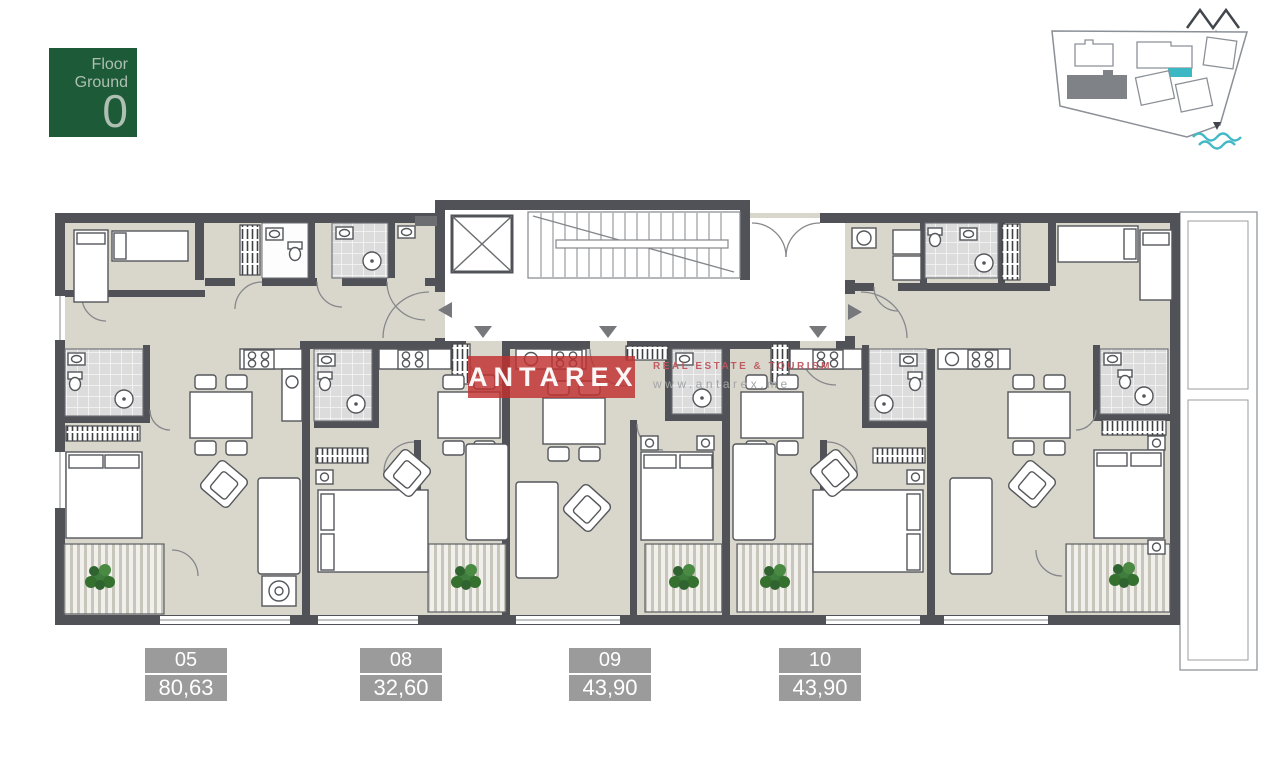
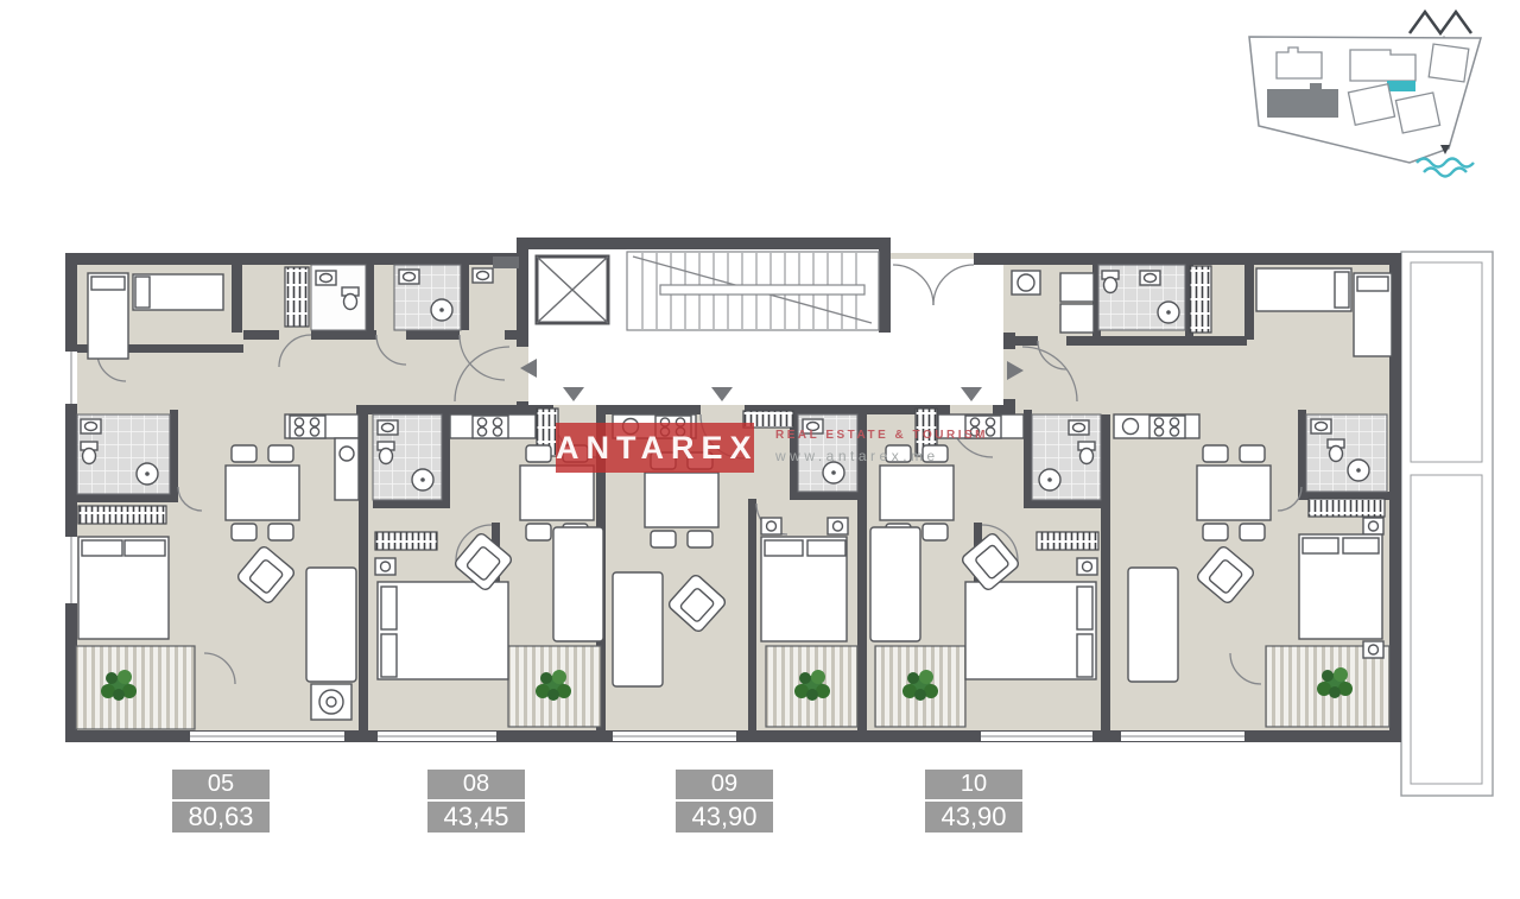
- Floor
- Ground
- 0
  ANTAREX
  REAL ESTATE & TOURISM
  www.antarex.me
  05
  80,63
  08
- 32,60
+ 43,45
  09
  43,90
  10
  43,90
